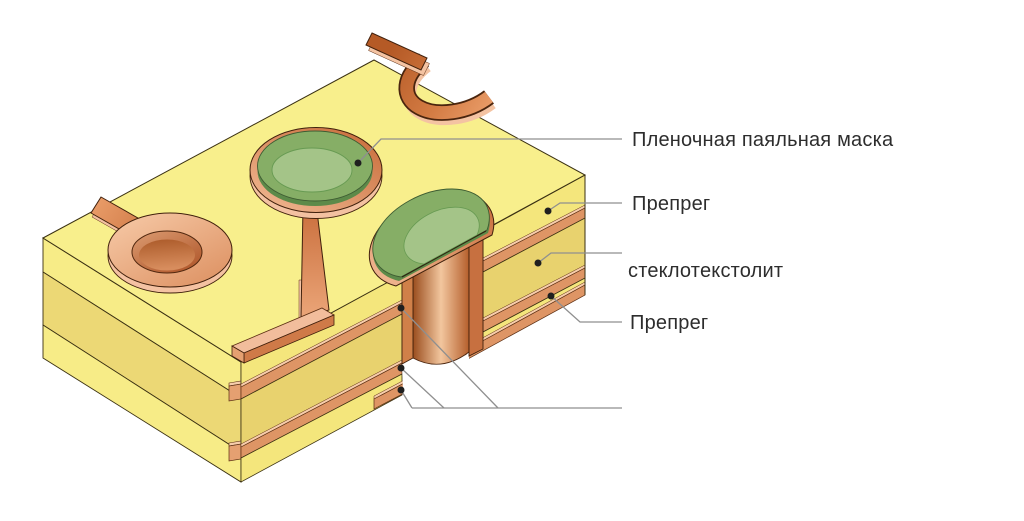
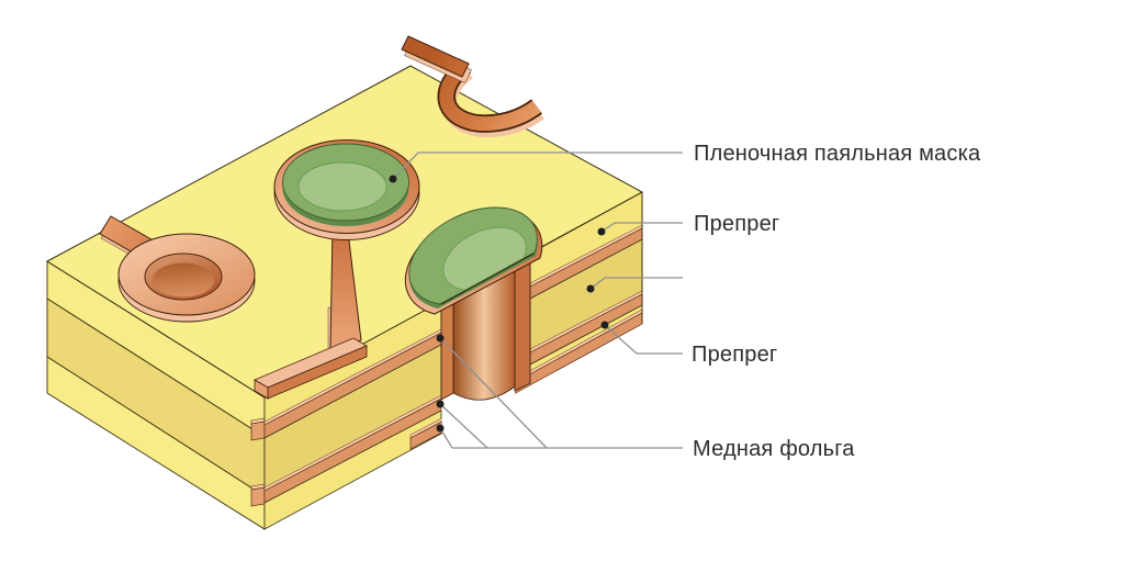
  Пленочная паяльная маска
  Препрег
- стеклотекстолит
  Препрег
+ Медная фольга
